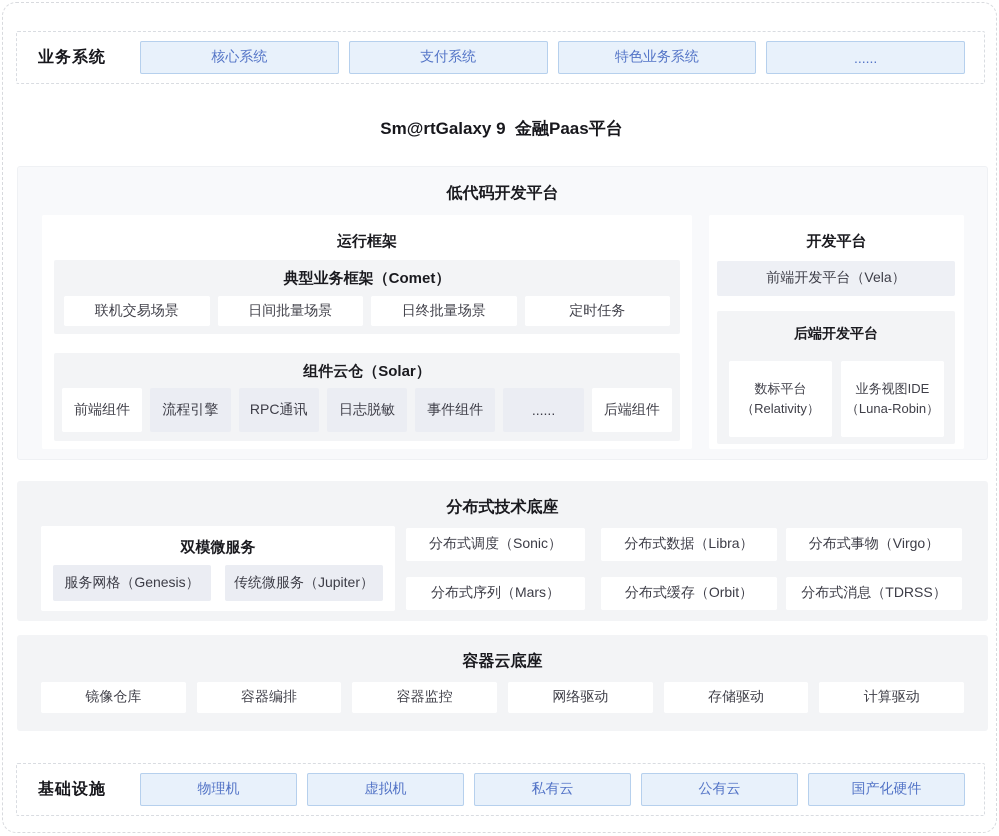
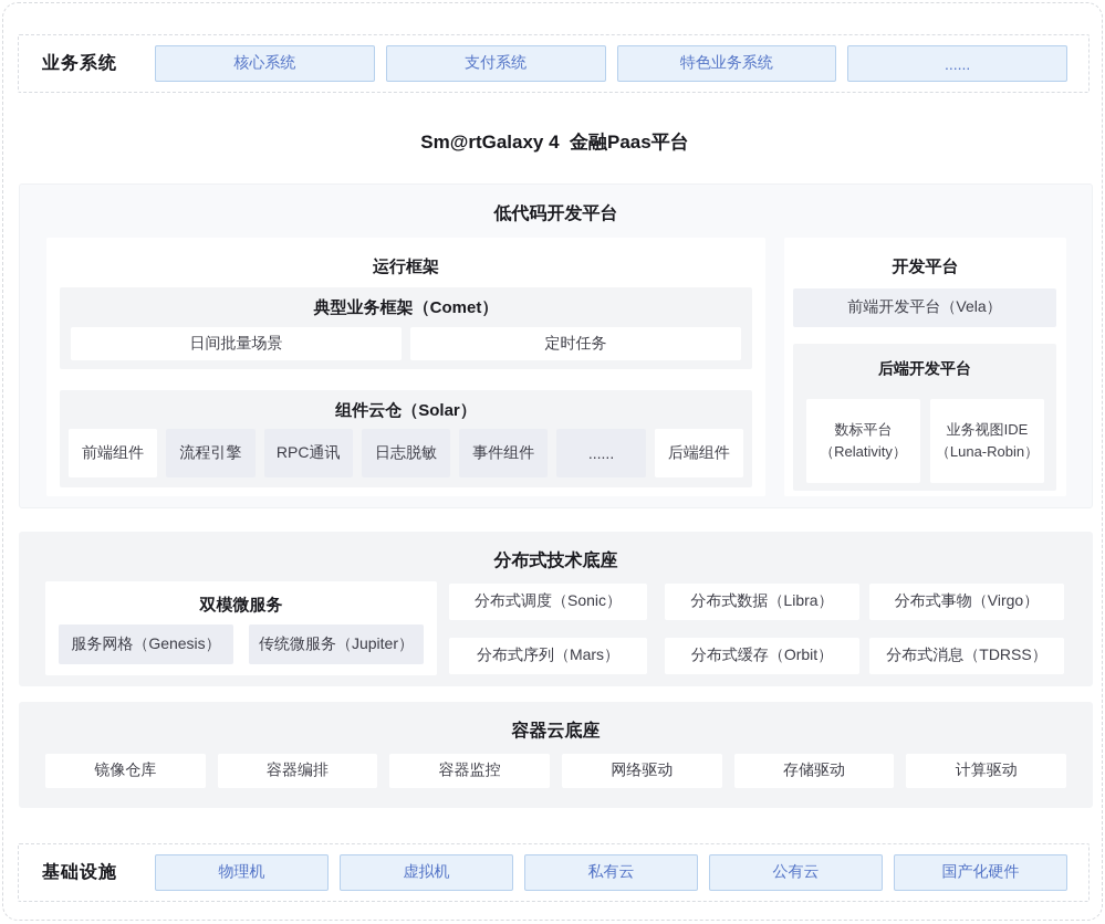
  业务系统
  核心系统
  支付系统
  特色业务系统
  ......
- Sm@rtGalaxy 9 金融Paas平台
+ Sm@rtGalaxy 4 金融Paas平台
  低代码开发平台
  运行框架
  典型业务框架（Comet）
- 联机交易场景
  日间批量场景
- 日终批量场景
  定时任务
  组件云仓（Solar）
  前端组件
  流程引擎
  RPC通讯
  日志脱敏
  事件组件
  ......
  后端组件
  开发平台
  前端开发平台（Vela）
  后端开发平台
  数标平台
  （Relativity）
  业务视图IDE
  （Luna-Robin）
  分布式技术底座
  双模微服务
  服务网格（Genesis）
  传统微服务（Jupiter）
  分布式调度（Sonic）
  分布式数据（Libra）
  分布式事物（Virgo）
  分布式序列（Mars）
  分布式缓存（Orbit）
  分布式消息（TDRSS）
  容器云底座
  镜像仓库
  容器编排
  容器监控
  网络驱动
  存储驱动
  计算驱动
  基础设施
  物理机
  虚拟机
  私有云
  公有云
  国产化硬件
